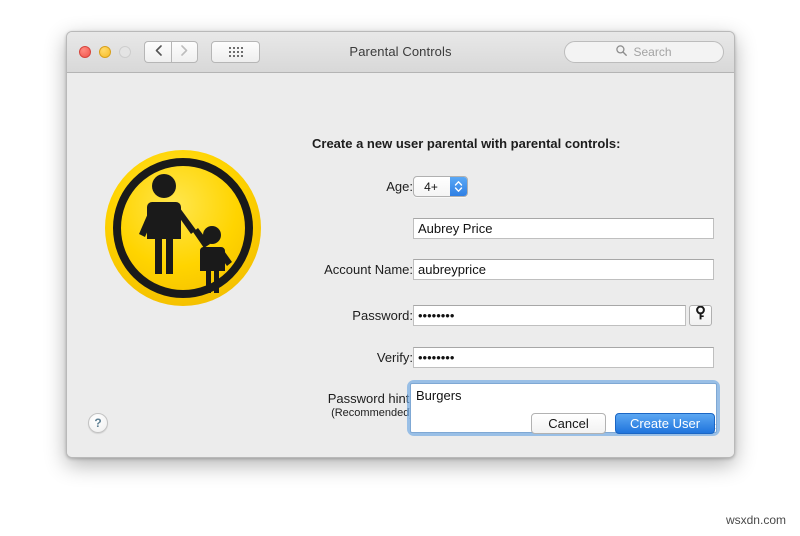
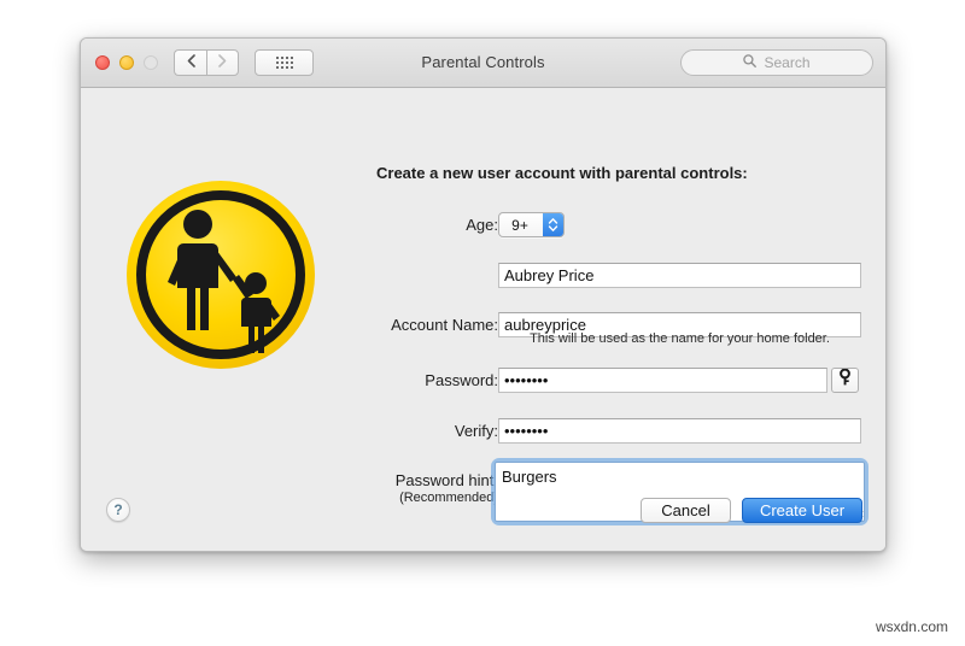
  Parental Controls
  Search
- Create a new user parental with parental controls:
+ Create a new user account with parental controls:
  Age:
- 4+
+ 9+
  Aubrey Price
  Account Name:
  aubreyprice
+ This will be used as the name for your home folder.
  Password:
  ••••••••
  Verify:
  ••••••••
  Password hint
  (Recommended
  Burgers
  ?
  Cancel
  Create User
  wsxdn.com
